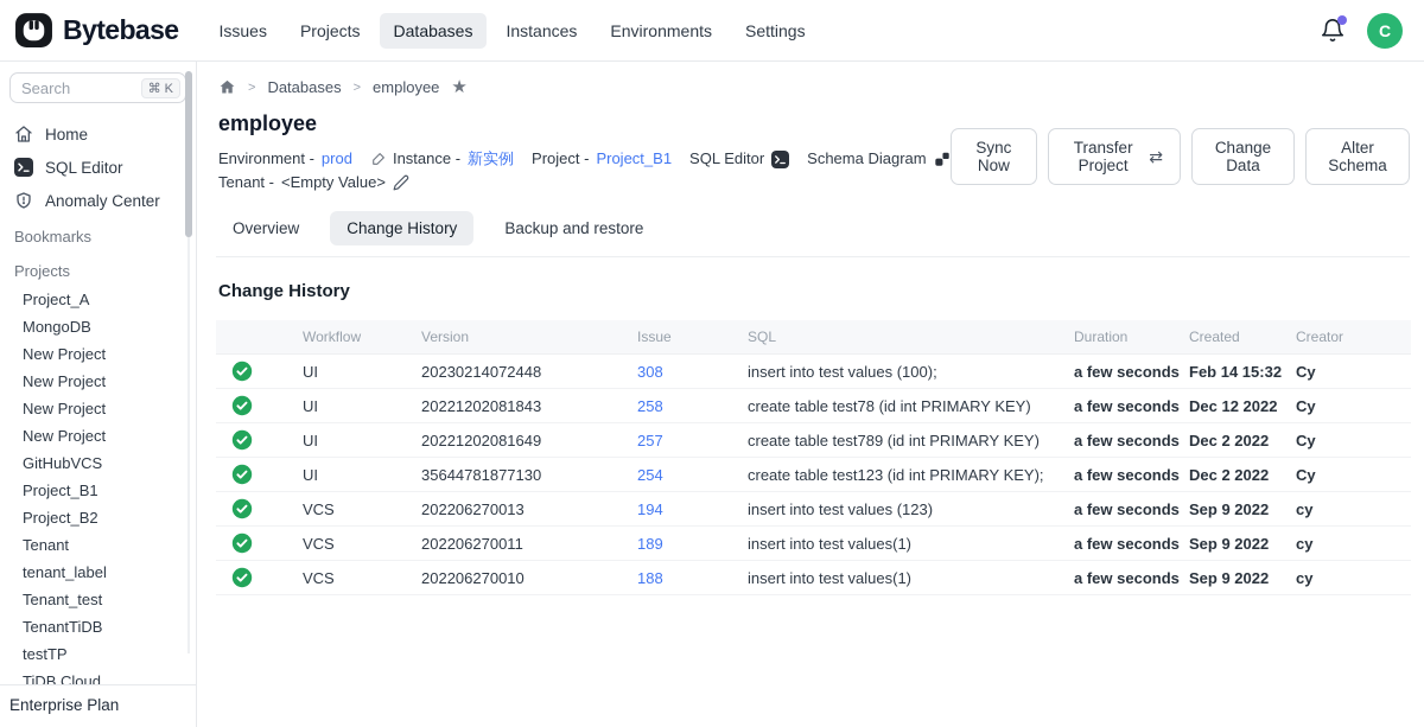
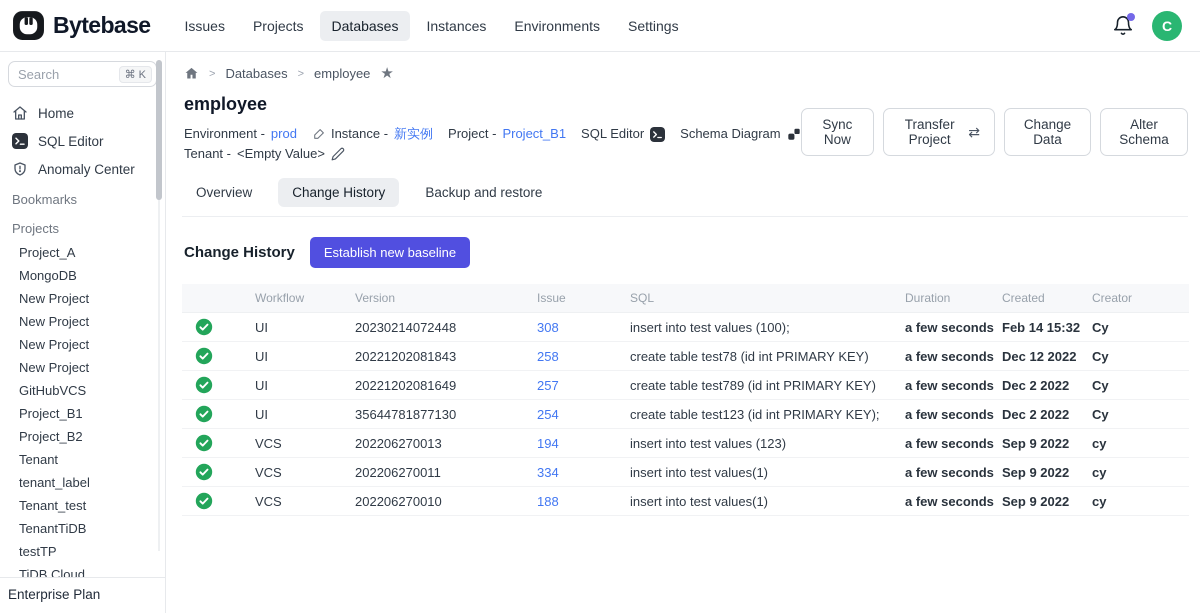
  Bytebase
  Issues
  Projects
  Databases
  Instances
  Environments
  Settings
  C
  Search
  ⌘ K
  Home
  SQL Editor
  Anomaly Center
  Bookmarks
  Projects
  Project_A
  MongoDB
  New Project
  New Project
  New Project
  New Project
  GitHubVCS
  Project_B1
  Project_B2
  Tenant
  tenant_label
  Tenant_test
  TenantTiDB
  testTP
  TiDB Cloud
  Enterprise Plan
  >
  Databases
  >
  employee
  ★
  employee
  Environment -
  prod
  Instance -
  新实例
  Project -
  Project_B1
  SQL Editor
  Schema Diagram
  Tenant -
  <Empty Value>
  Sync Now
  Transfer Project
  ⇄
  Change Data
  Alter Schema
  Overview
  Change History
  Backup and restore
  Change History
+ Establish new baseline
  Workflow
  Version
  Issue
  SQL
  Duration
  Created
  Creator
  UI
  20230214072448
  308
  insert into test values (100);
  a few seconds
  Feb 14 15:32
  Cy
  UI
  20221202081843
  258
  create table test78 (id int PRIMARY KEY)
  a few seconds
  Dec 12 2022
  Cy
  UI
  20221202081649
  257
  create table test789 (id int PRIMARY KEY)
  a few seconds
  Dec 2 2022
  Cy
  UI
  35644781877130
  254
  create table test123 (id int PRIMARY KEY);
  a few seconds
  Dec 2 2022
  Cy
  VCS
  202206270013
  194
  insert into test values (123)
  a few seconds
  Sep 9 2022
  cy
  VCS
  202206270011
- 189
+ 334
  insert into test values(1)
  a few seconds
  Sep 9 2022
  cy
  VCS
  202206270010
  188
  insert into test values(1)
  a few seconds
  Sep 9 2022
  cy
